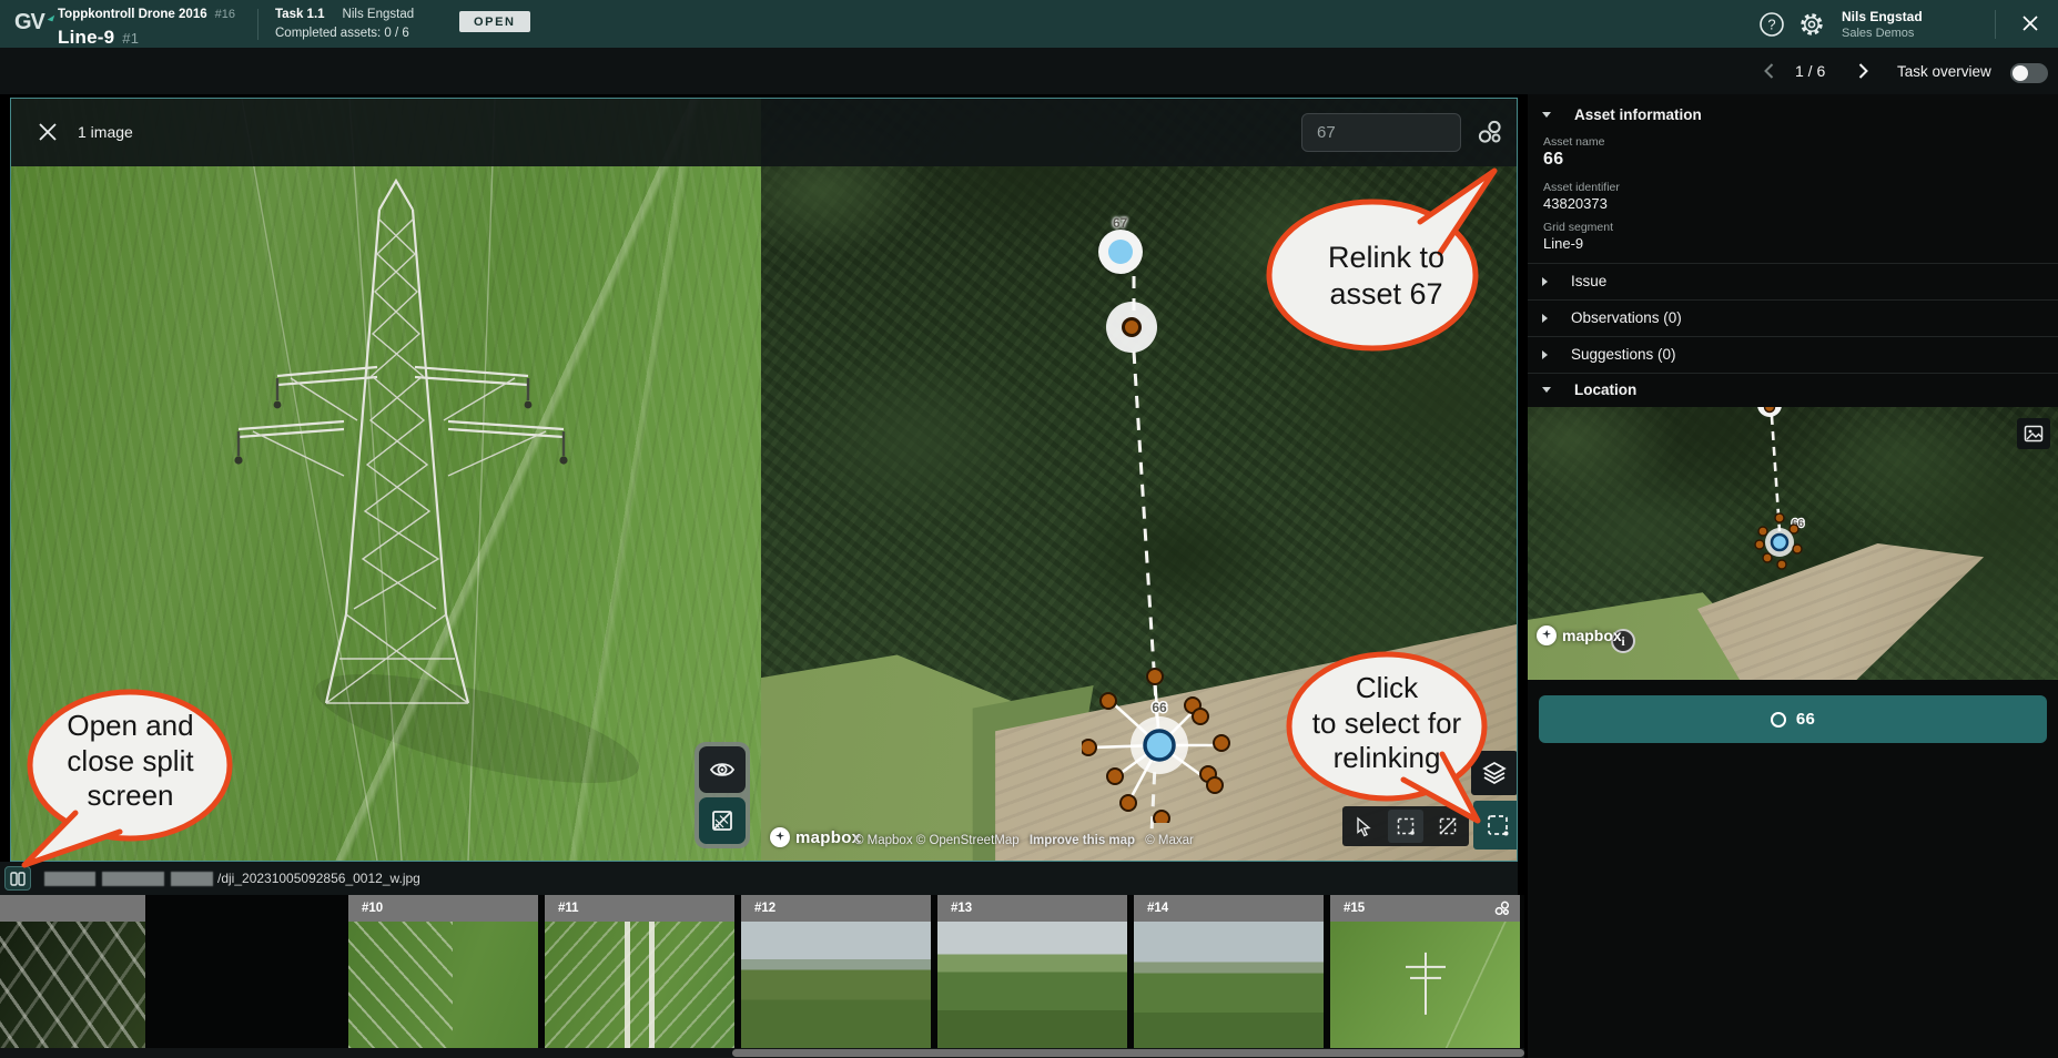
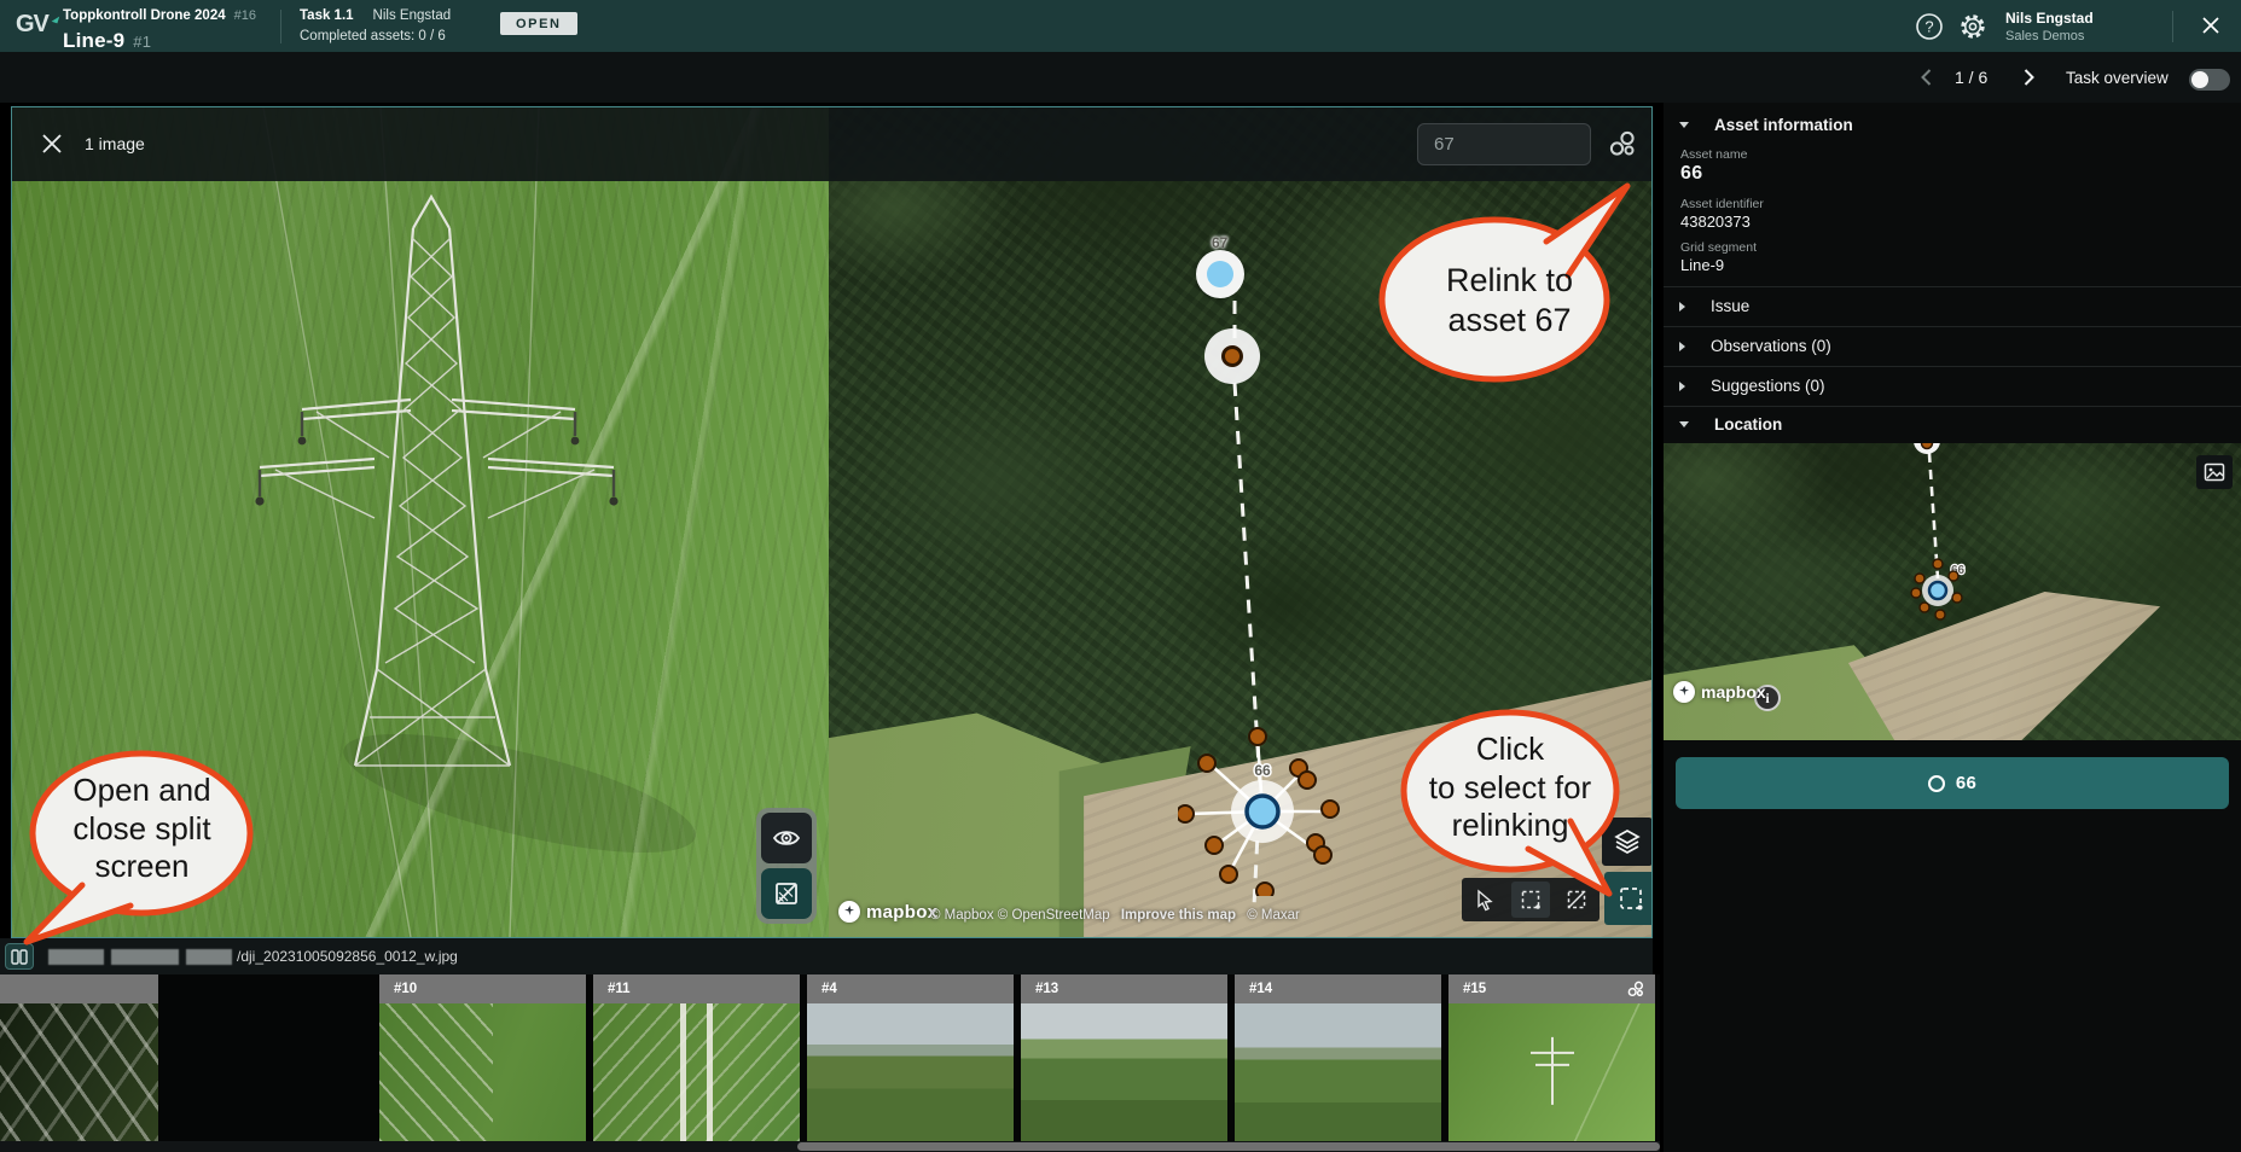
  GV
- Toppkontroll Drone 2016 #16
+ Toppkontroll Drone 2024 #16
  Line-9 #1
  Task 1.1 Nils Engstad
  Completed assets: 0 / 6
  OPEN
  ?
  Nils Engstad
  Sales Demos
  1 / 6
  Task overview
  67
  66
  mapbox
  © Mapbox © OpenStreetMap Improve this map © Maxar
  1 image
  67
  /dji_20231005092856_0012_w.jpg
  #10
  #11
- #12
+ #4
  #13
  #14
  #15
  Asset information
  Asset name
  66
  Asset identifier
  43820373
  Grid segment
  Line-9
  Issue
  Observations (0)
  Suggestions (0)
  Location
  mapbox
  i
  66
  Relink to
  asset 67
  Click
  to select for
  relinking
  Open and
  close split
  screen
